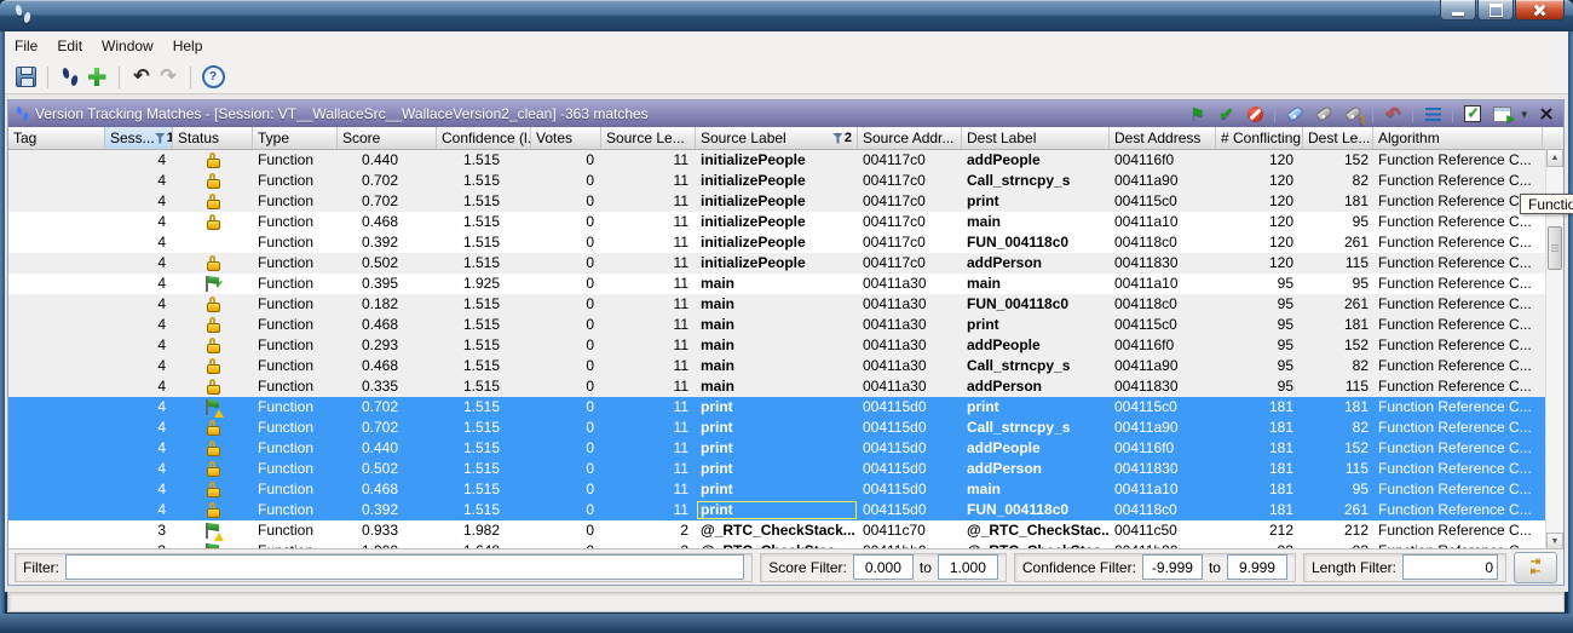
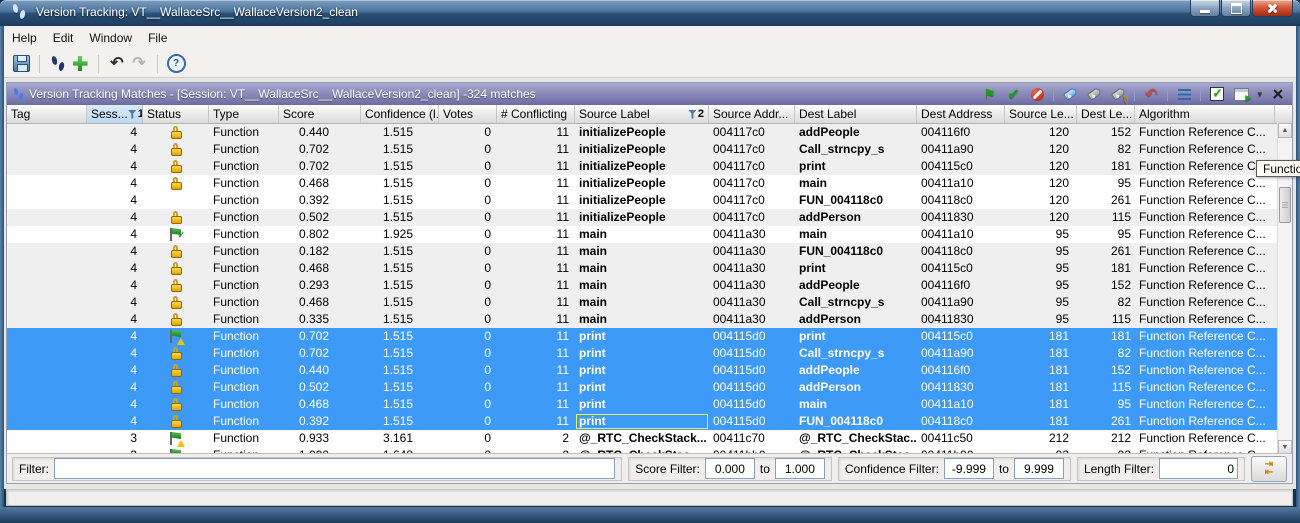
+ Version Tracking: VT__WallaceSrc__WallaceVersion2_clean
- File
+ Help
  Edit
  Window
- Help
+ File
  ↶
  ↷
  ?
- Version Tracking Matches - [Session: VT__WallaceSrc__WallaceVersion2_clean] -363 matches
+ Version Tracking Matches - [Session: VT__WallaceSrc__WallaceVersion2_clean] -324 matches
  ⚑
  ✔
  ↶
  ✓
  ▾
  Tag
  Sess...
  1
  Status
  Type
  Score
  Confidence (l.
  Votes
- Source Le...
+ # Conflicting
  Source Label
  2
  Source Addr...
  Dest Label
  Dest Address
- # Conflicting
+ Source Le...
  Dest Le...
  Algorithm
  4
  Function
  0.440
  1.515
  0
  11
  initializePeople
  004117c0
  addPeople
  004116f0
  120
  152
  Function Reference C...
  4
  Function
  0.702
  1.515
  0
  11
  initializePeople
  004117c0
  Call_strncpy_s
  00411a90
  120
  82
  Function Reference C...
  4
  Function
  0.702
  1.515
  0
  11
  initializePeople
  004117c0
  print
  004115c0
  120
  181
  Function Reference C
  4
  Function
  0.468
  1.515
  0
  11
  initializePeople
  004117c0
  main
  00411a10
  120
  95
  Function Reference C...
  4
  Function
  0.392
  1.515
  0
  11
  initializePeople
  004117c0
  FUN_004118c0
  004118c0
  120
  261
  Function Reference C...
  4
  Function
  0.502
  1.515
  0
  11
  initializePeople
  004117c0
  addPerson
  00411830
  120
  115
  Function Reference C...
  4
  ✓
  Function
- 0.395
+ 0.802
  1.925
  0
  11
  main
  00411a30
  main
  00411a10
  95
  95
  Function Reference C...
  4
  Function
  0.182
  1.515
  0
  11
  main
  00411a30
  FUN_004118c0
  004118c0
  95
  261
  Function Reference C...
  4
  Function
  0.468
  1.515
  0
  11
  main
  00411a30
  print
  004115c0
  95
  181
  Function Reference C...
  4
  Function
  0.293
  1.515
  0
  11
  main
  00411a30
  addPeople
  004116f0
  95
  152
  Function Reference C...
  4
  Function
  0.468
  1.515
  0
  11
  main
  00411a30
  Call_strncpy_s
  00411a90
  95
  82
  Function Reference C...
  4
  Function
  0.335
  1.515
  0
  11
  main
  00411a30
  addPerson
  00411830
  95
  115
  Function Reference C...
  4
  Function
  0.702
  1.515
  0
  11
  print
  004115d0
  print
  004115c0
  181
  181
  Function Reference C...
  4
  Function
  0.702
  1.515
  0
  11
  print
  004115d0
  Call_strncpy_s
  00411a90
  181
  82
  Function Reference C...
  4
  Function
  0.440
  1.515
  0
  11
  print
  004115d0
  addPeople
  004116f0
  181
  152
  Function Reference C...
  4
  Function
  0.502
  1.515
  0
  11
  print
  004115d0
  addPerson
  00411830
  181
  115
  Function Reference C...
  4
  Function
  0.468
  1.515
  0
  11
  print
  004115d0
  main
  00411a10
  181
  95
  Function Reference C...
  4
  Function
  0.392
  1.515
  0
  11
  print
  004115d0
  FUN_004118c0
  004118c0
  181
  261
  Function Reference C...
  3
  Function
  0.933
- 1.982
+ 3.161
  0
  2
  @_RTC_CheckStack...
  00411c70
  @_RTC_CheckStac..
  00411c50
  212
  212
  Function Reference C...
  Filter:
  Score Filter:
  0.000
  to
  1.000
  Confidence Filter:
  -9.999
  to
  9.999
  Length Filter:
  0
  ⇥
  ⇤
  Functio
